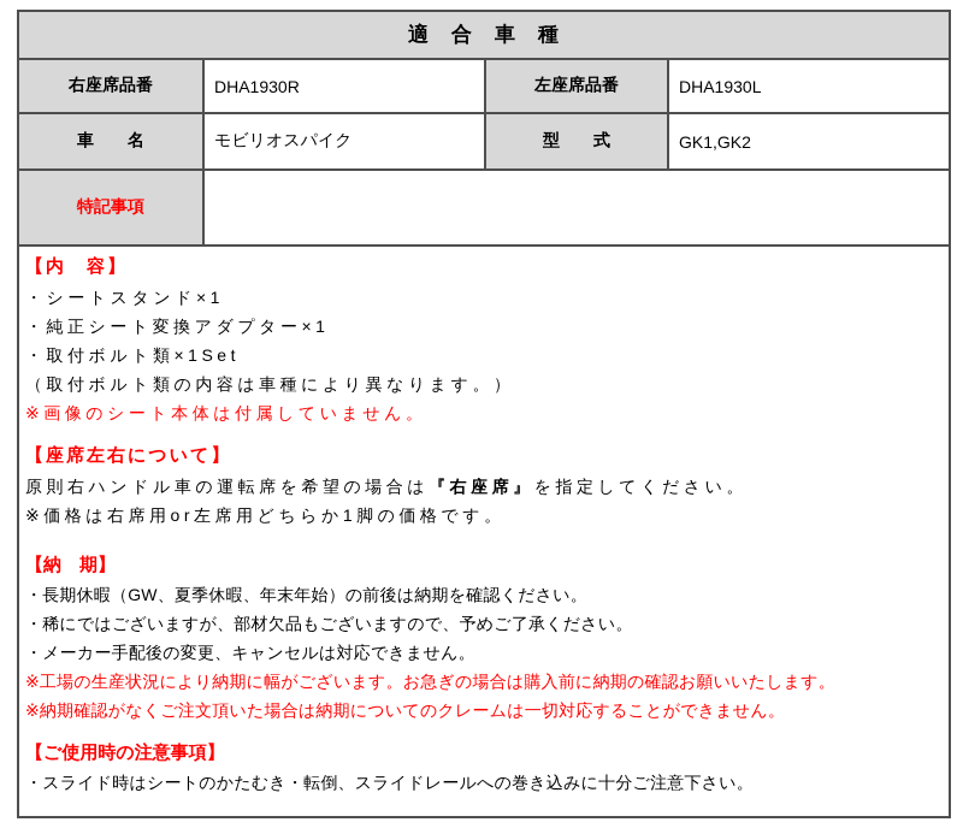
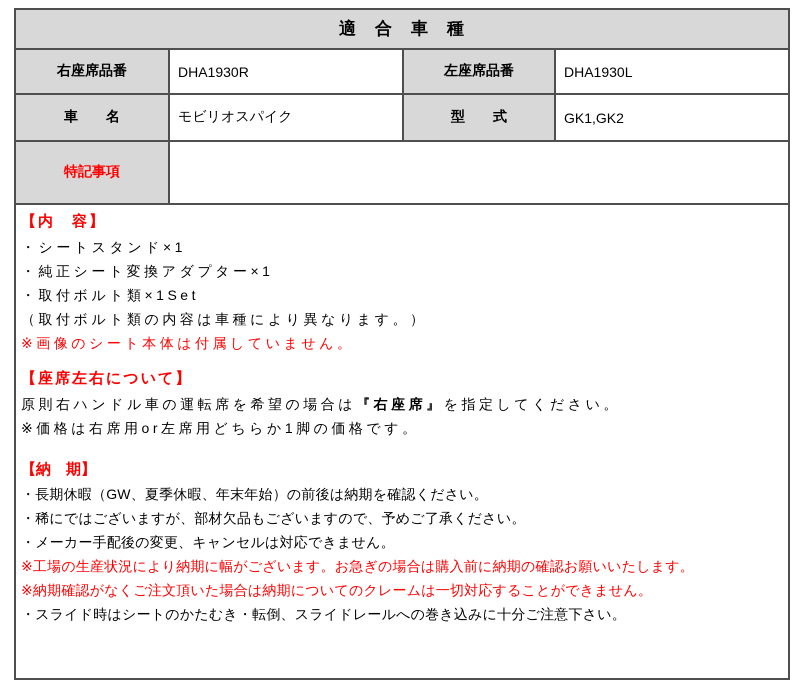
  適 合 車 種
  右座席品番
  DHA1930R
  左座席品番
  DHA1930L
  車 名
  モビリオスパイク
  型 式
  GK1,GK2
  特記事項
  【内 容】
  ・シートスタンド×1
  ・純正シート変換アダプター×1
  ・取付ボルト類×1Set
  （取付ボルト類の内容は車種により異なります。）
  ※画像のシート本体は付属していません。
  【座席左右について】
  原則右ハンドル車の運転席を希望の場合は『右座席』を指定してください。
  ※価格は右席用or左席用どちらか1脚の価格です。
  【納 期】
  ・長期休暇（GW、夏季休暇、年末年始）の前後は納期を確認ください。
  ・稀にではございますが、部材欠品もございますので、予めご了承ください。
  ・メーカー手配後の変更、キャンセルは対応できません。
  ※工場の生産状況により納期に幅がございます。お急ぎの場合は購入前に納期の確認お願いいたします。
  ※納期確認がなくご注文頂いた場合は納期についてのクレームは一切対応することができません。
- 【ご使用時の注意事項】
  ・スライド時はシートのかたむき・転倒、スライドレールへの巻き込みに十分ご注意下さい。
